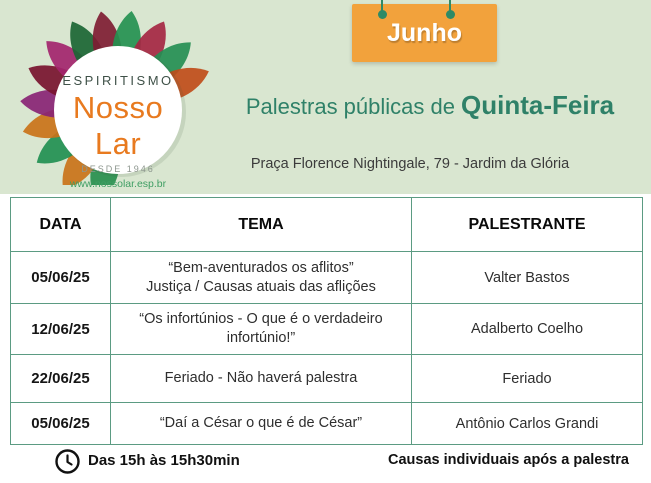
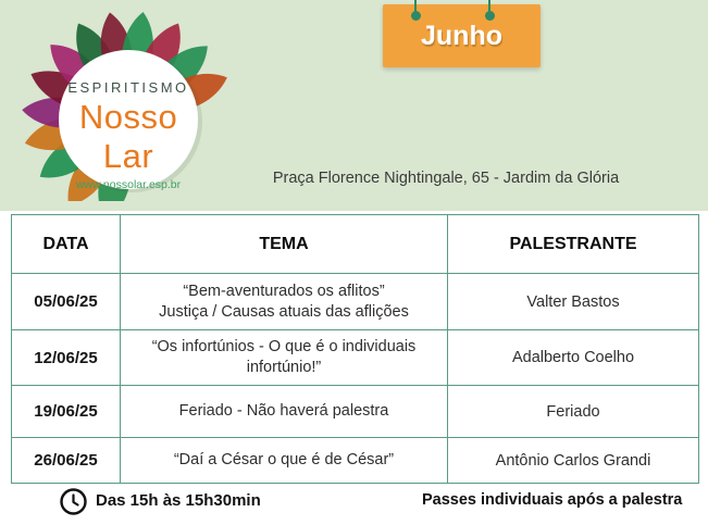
  ESPIRITISMO
  Nosso Lar
- DESDE 1946
  www.nossolar.esp.br
  Junho
- Palestras públicas de Quinta-Feira
- Praça Florence Nightingale, 79 - Jardim da Glória
+ Praça Florence Nightingale, 65 - Jardim da Glória
  DATA	TEMA	PALESTRANTE
  05/06/25	“Bem-aventurados os aflitos” Justiça / Causas atuais das aflições	Valter Bastos
- 12/06/25	“Os infortúnios - O que é o verdadeiro infortúnio!”	Adalberto Coelho
+ 12/06/25	“Os infortúnios - O que é o individuais infortúnio!”	Adalberto Coelho
- 22/06/25	Feriado - Não haverá palestra	Feriado
+ 19/06/25	Feriado - Não haverá palestra	Feriado
- 05/06/25	“Daí a César o que é de César”	Antônio Carlos Grandi
+ 26/06/25	“Daí a César o que é de César”	Antônio Carlos Grandi
  Das 15h às 15h30min
- Causas individuais após a palestra
+ Passes individuais após a palestra
